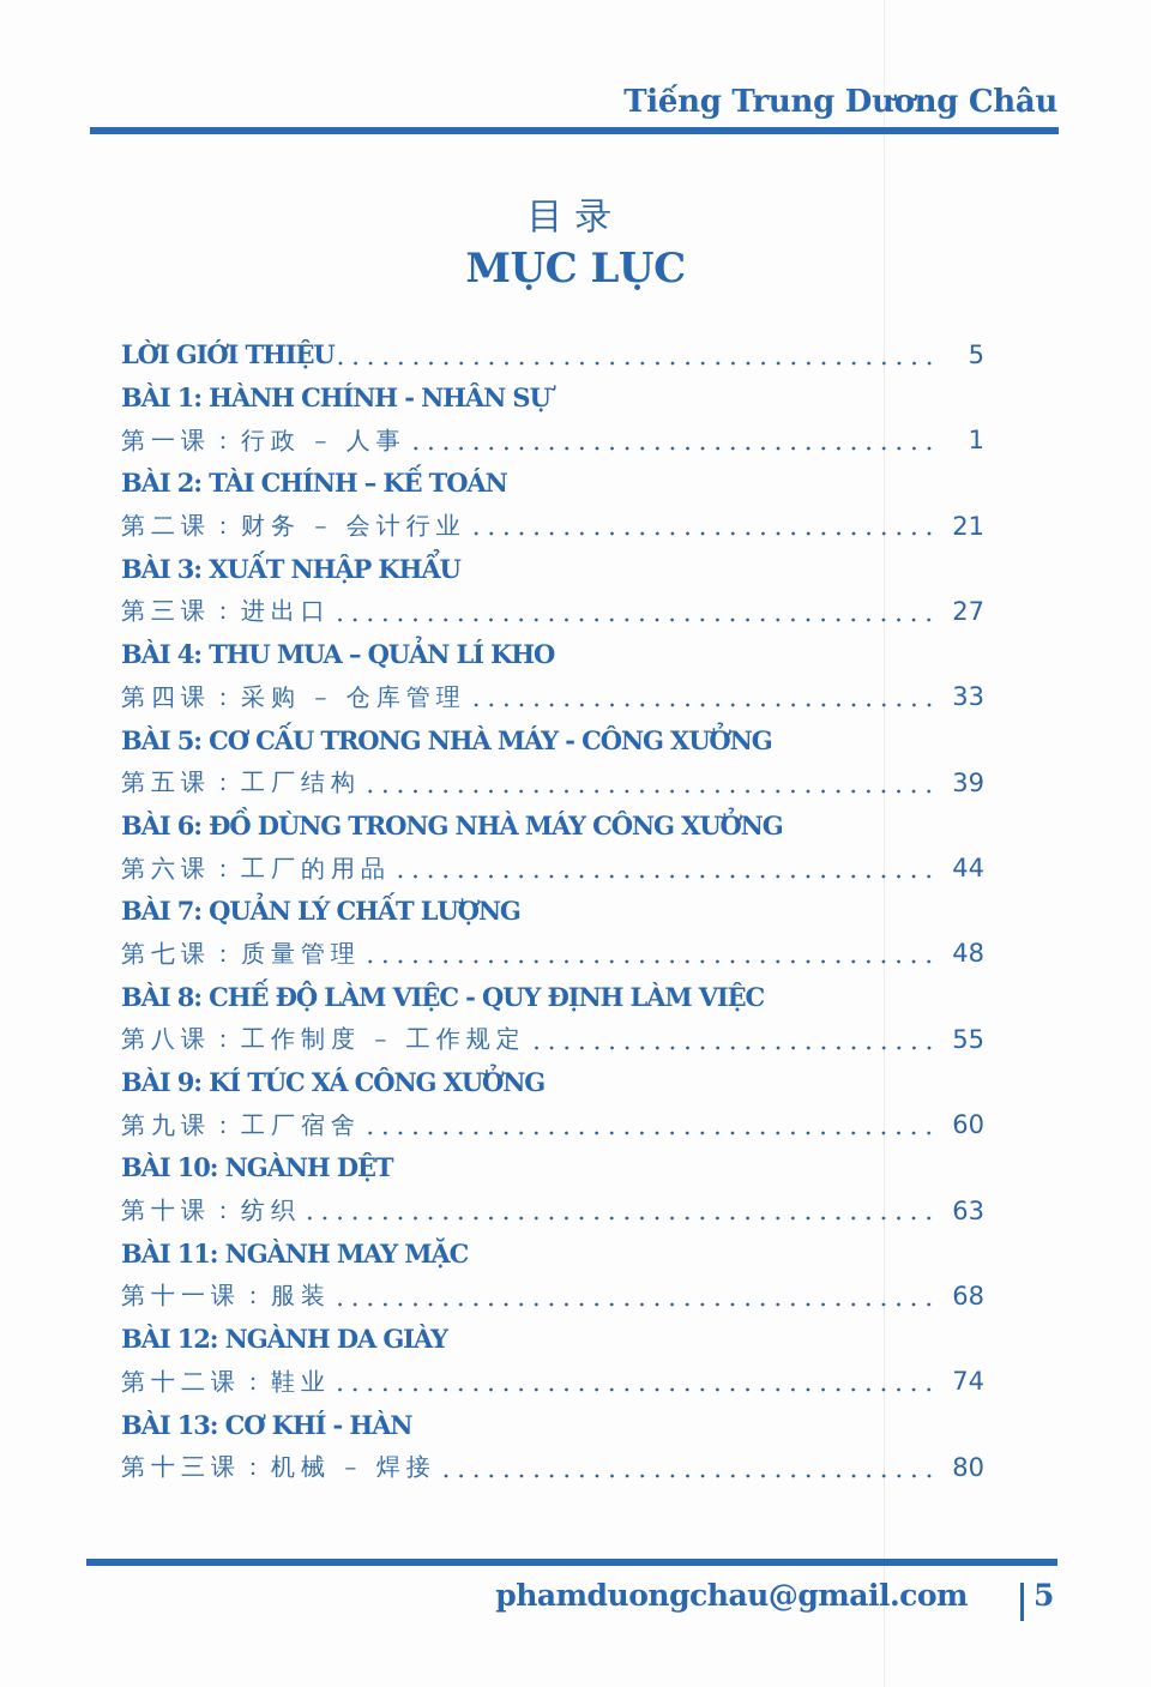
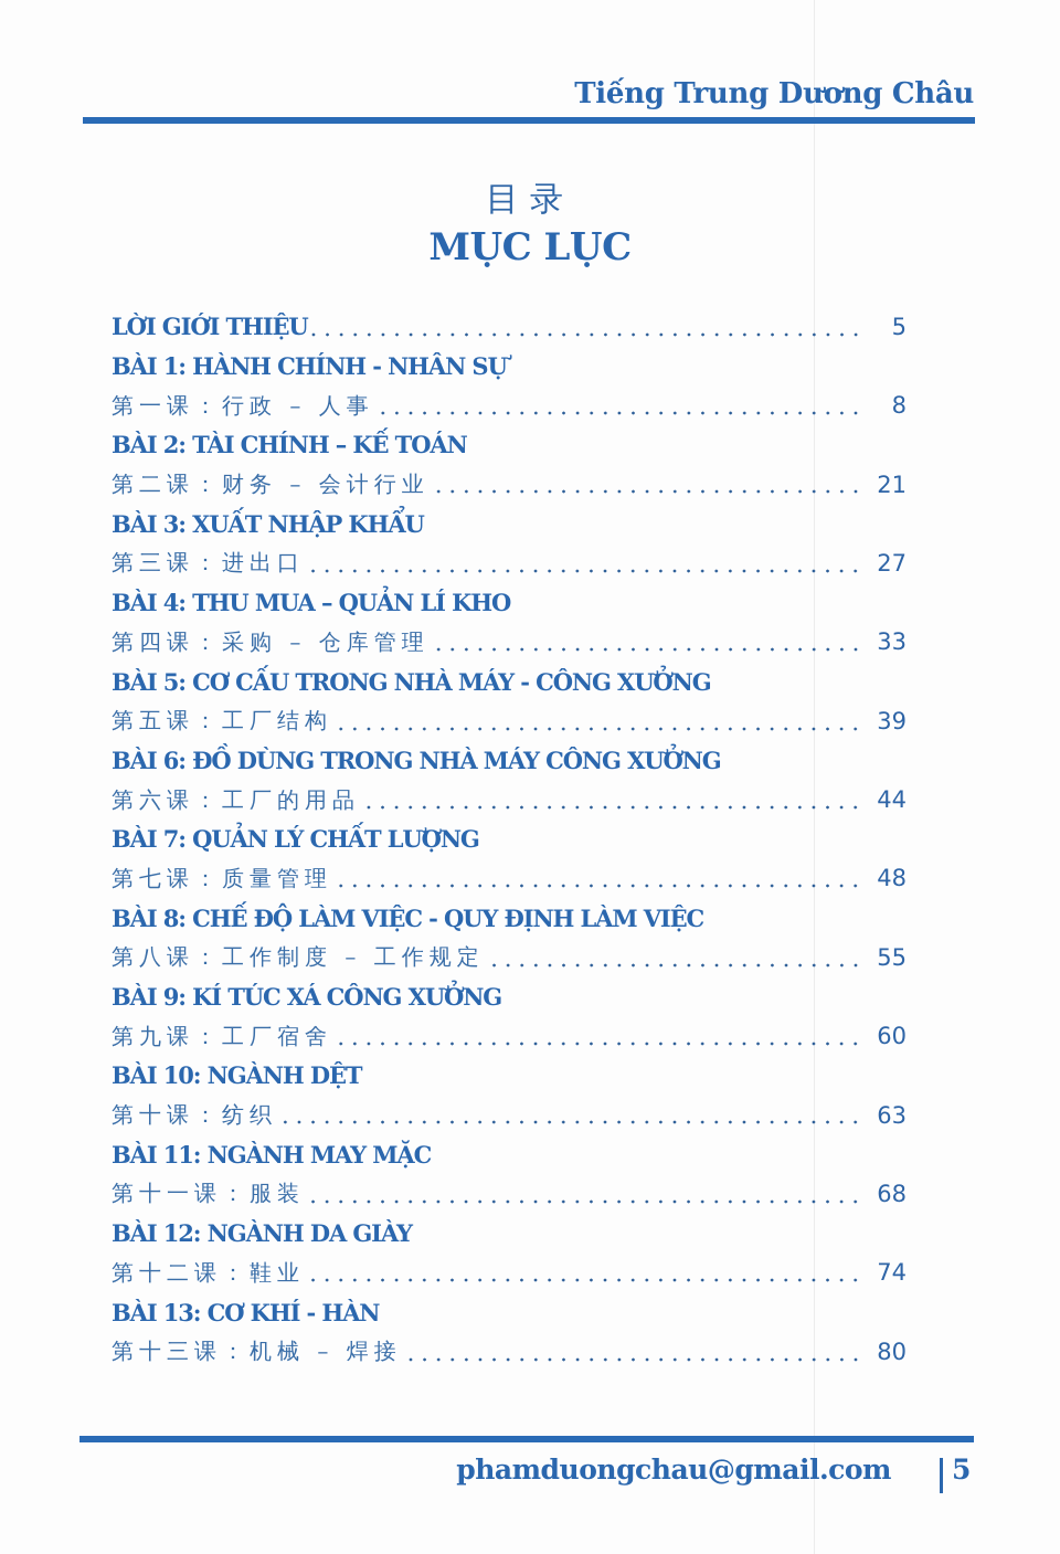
  Tiếng Trung Dương Châu
  目录
  MỤC LỤC
  LỜI GIỚI THIỆU
  5
  BÀI 1: HÀNH CHÍNH - NHÂN SỰ
  第一课：行政 – 人事
- 1
+ 8
  BÀI 2: TÀI CHÍNH – KẾ TOÁN
  第二课：财务 – 会计行业
  21
  BÀI 3: XUẤT NHẬP KHẨU
  第三课：进出口
  27
  BÀI 4: THU MUA – QUẢN LÍ KHO
  第四课：采购 – 仓库管理
  33
  BÀI 5: CƠ CẤU TRONG NHÀ MÁY - CÔNG XƯỞNG
  第五课：工厂结构
  39
  BÀI 6: ĐỒ DÙNG TRONG NHÀ MÁY CÔNG XƯỞNG
  第六课：工厂的用品
  44
  BÀI 7: QUẢN LÝ CHẤT LƯỢNG
  第七课：质量管理
  48
  BÀI 8: CHẾ ĐỘ LÀM VIỆC - QUY ĐỊNH LÀM VIỆC
  第八课：工作制度 – 工作规定
  55
  BÀI 9: KÍ TÚC XÁ CÔNG XƯỞNG
  第九课：工厂宿舍
  60
  BÀI 10: NGÀNH DỆT
  第十课：纺织
  63
  BÀI 11: NGÀNH MAY MẶC
  第十一课：服装
  68
  BÀI 12: NGÀNH DA GIÀY
  第十二课：鞋业
  74
  BÀI 13: CƠ KHÍ - HÀN
  第十三课：机械 – 焊接
  80
  phamduongchau@gmail.com
  5
